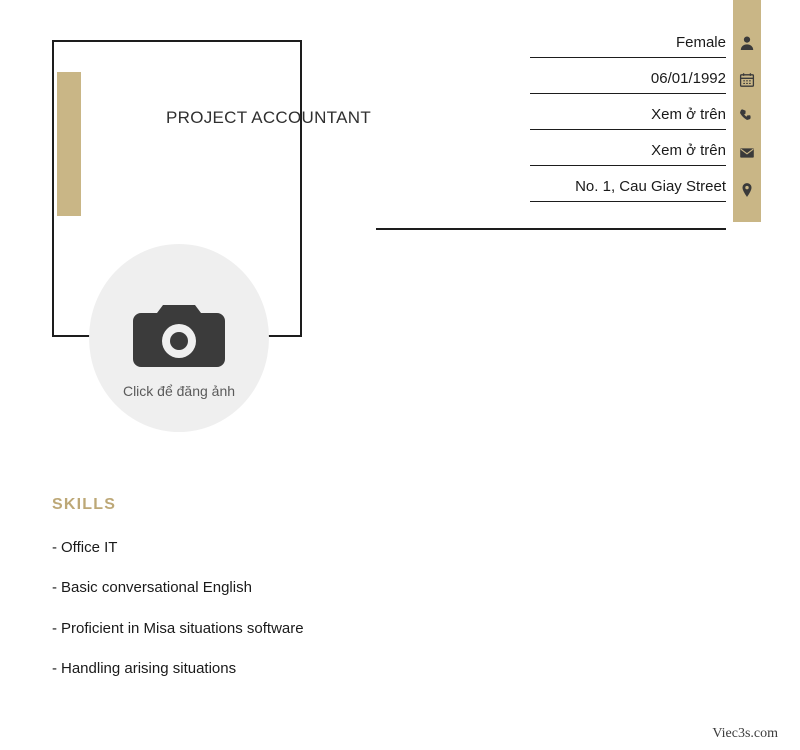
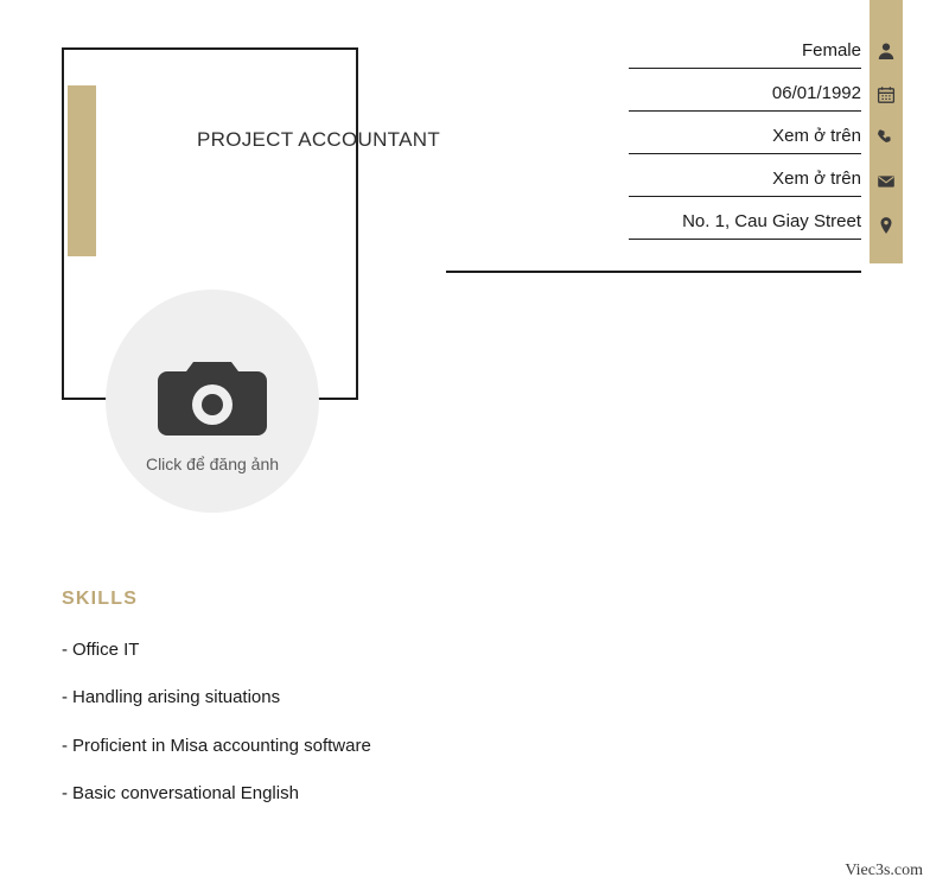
  PROJECT ACCOUNTANT
  Female
  06/01/1992
  Xem ở trên
  Xem ở trên
  No. 1, Cau Giay Street
  Click để đăng ảnh
  SKILLS
  -
  Office IT
  -
- Basic conversational English
+ Handling arising situations
  -
- Proficient in Misa situations software
+ Proficient in Misa accounting software
  -
- Handling arising situations
+ Basic conversational English
  Viec3s.com
